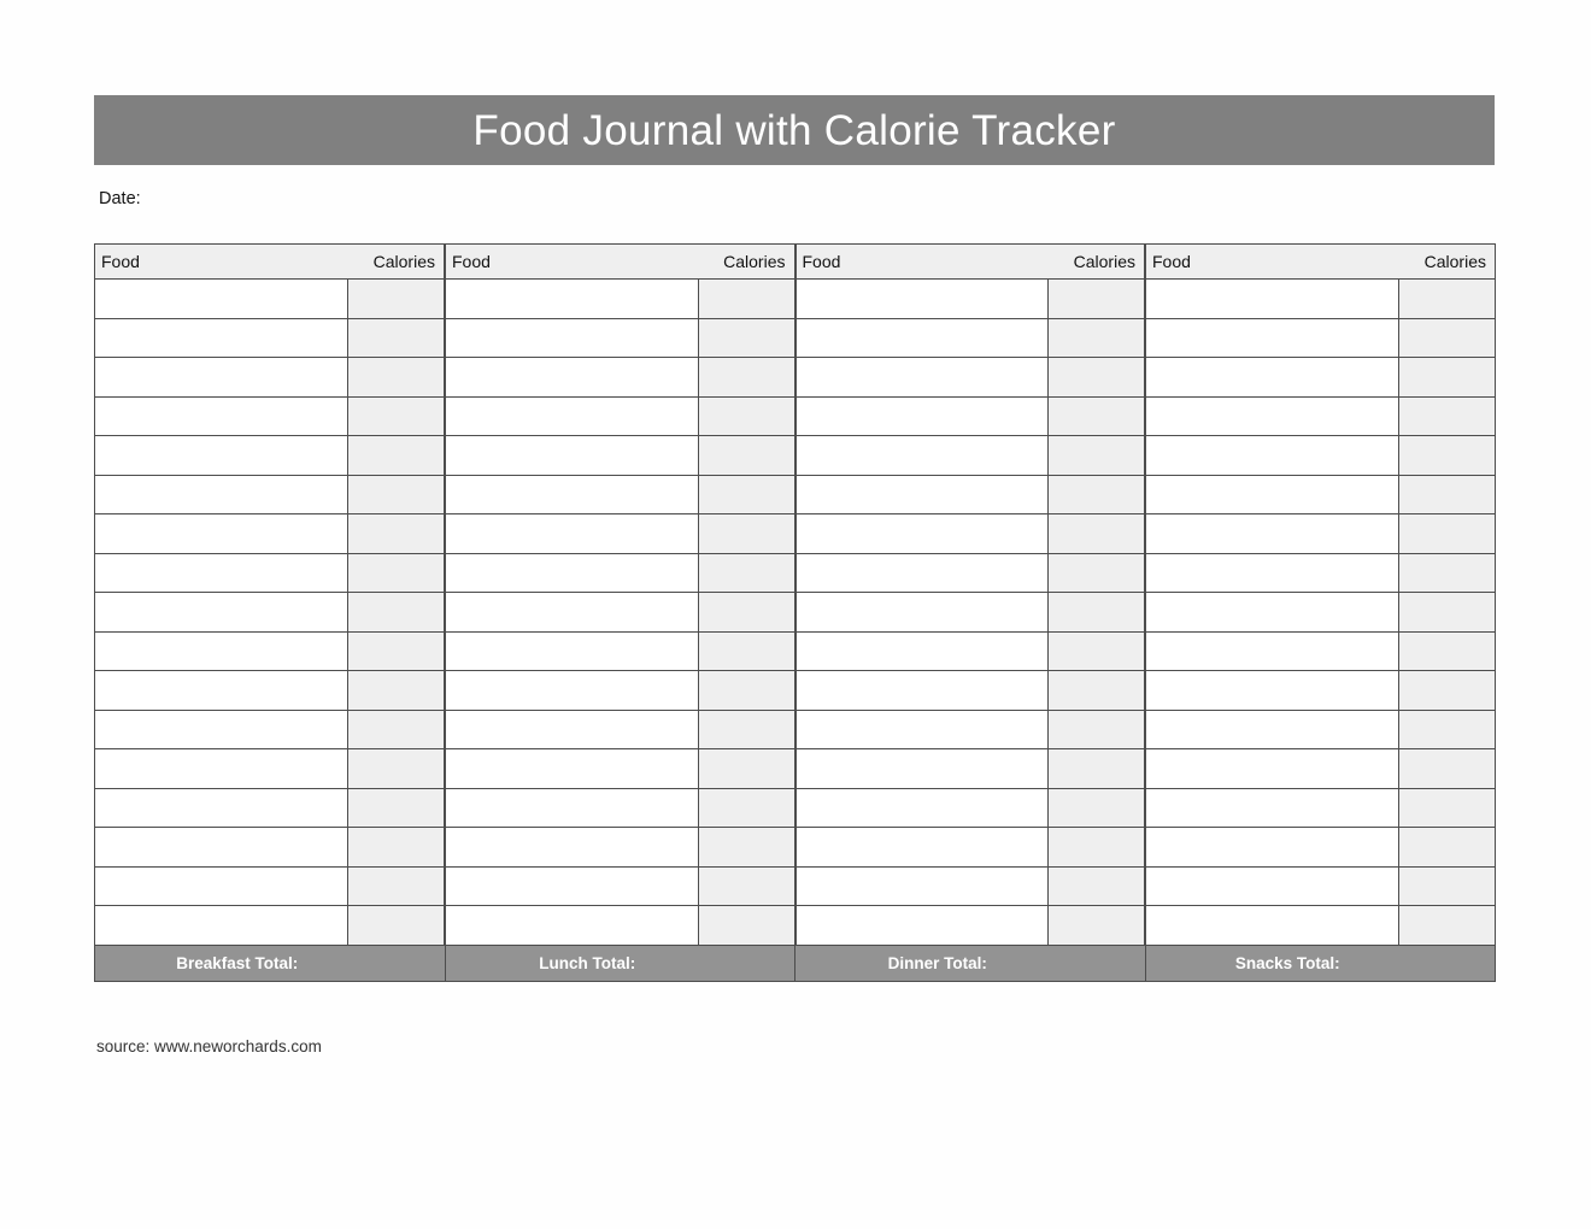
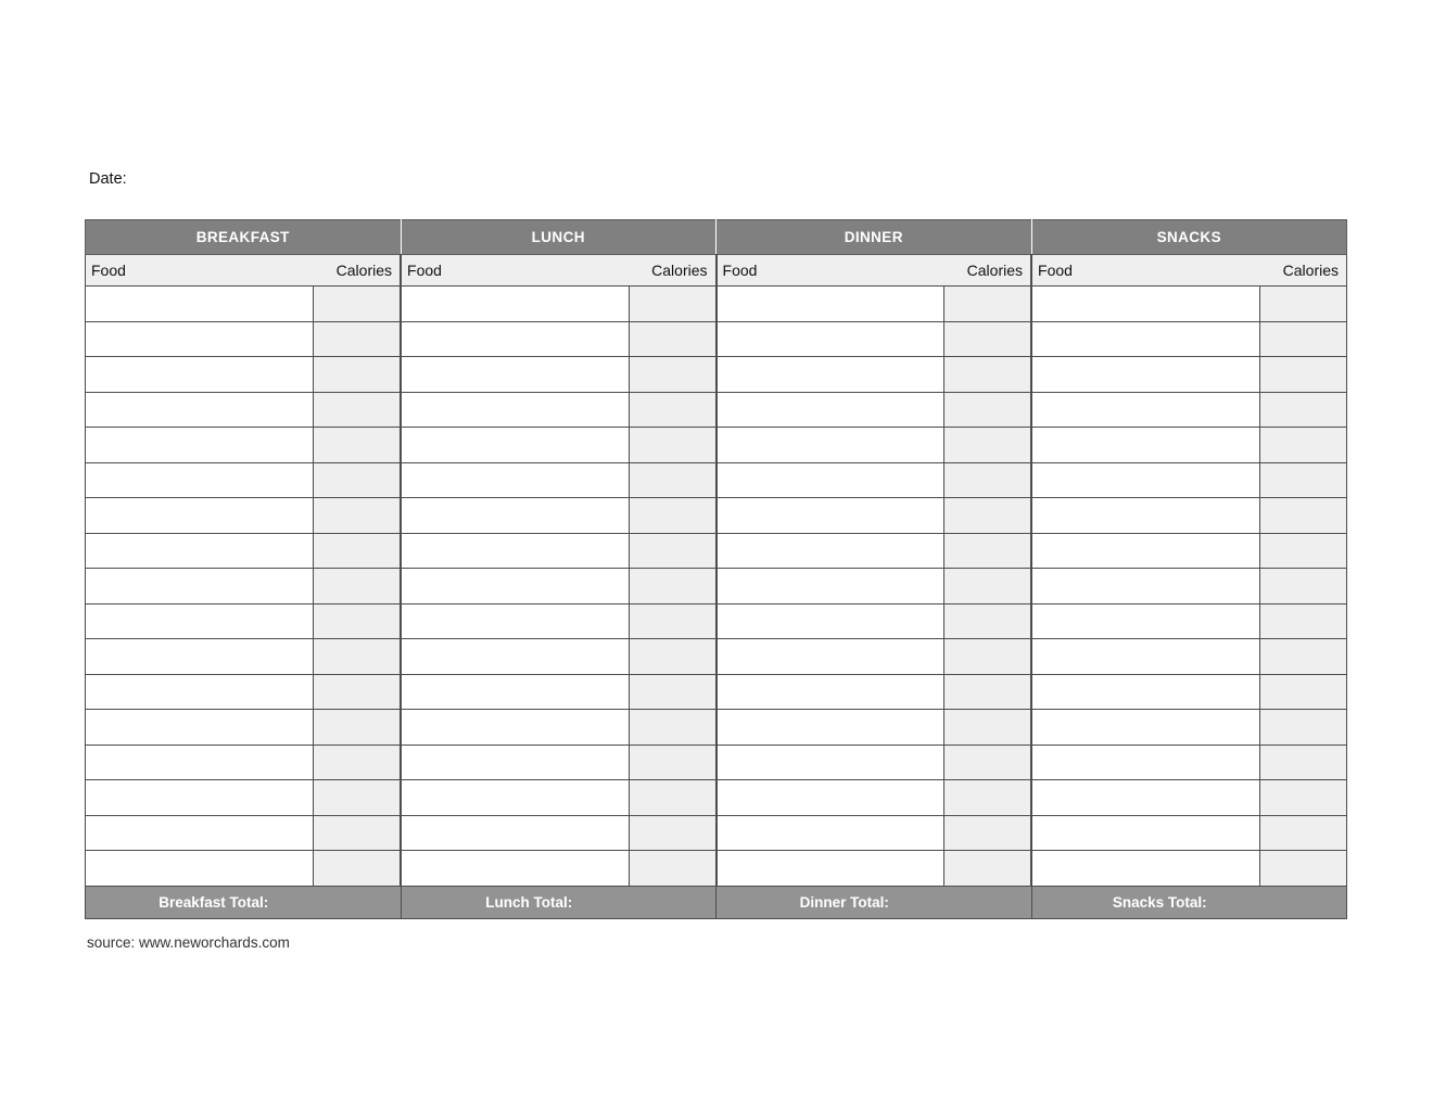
- Food Journal with Calorie Tracker
  Date:
+ BREAKFAST	LUNCH	DINNER	SNACKS
  Food	Calories	Food	Calories	Food	Calories	Food	Calories
  Breakfast Total:		Lunch Total:		Dinner Total:		Snacks Total:
  source: www.neworchards.com
